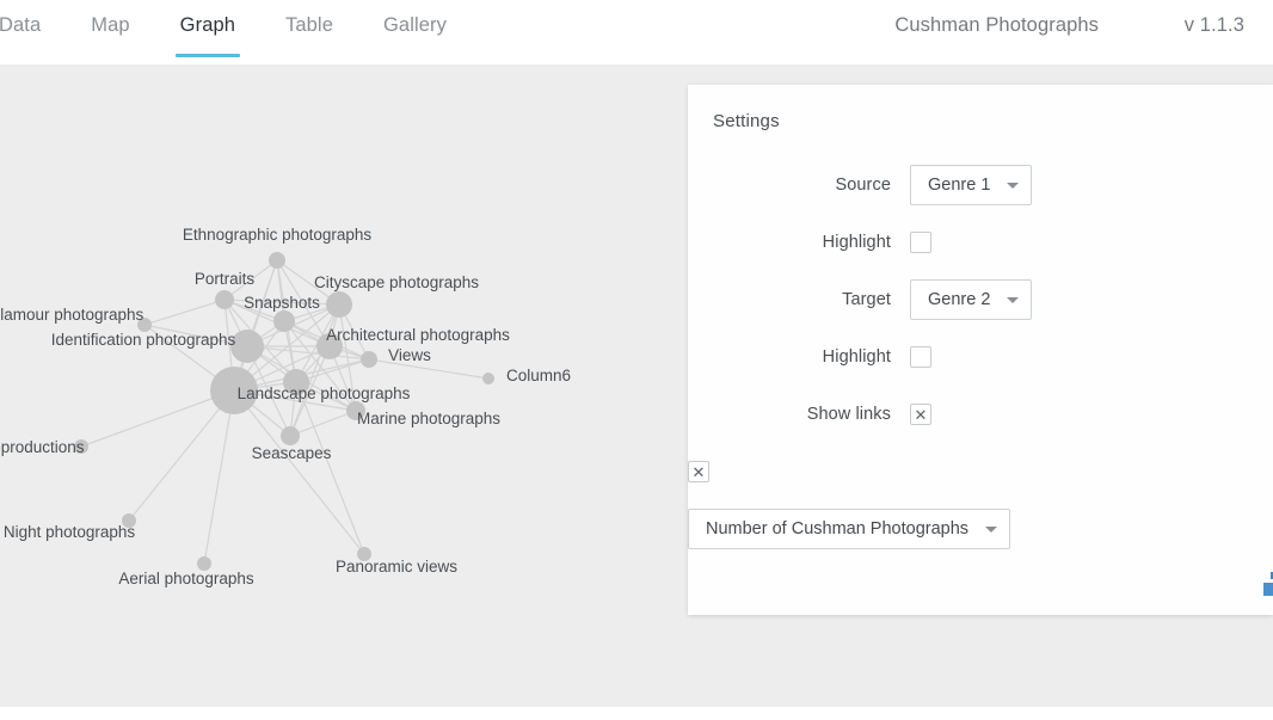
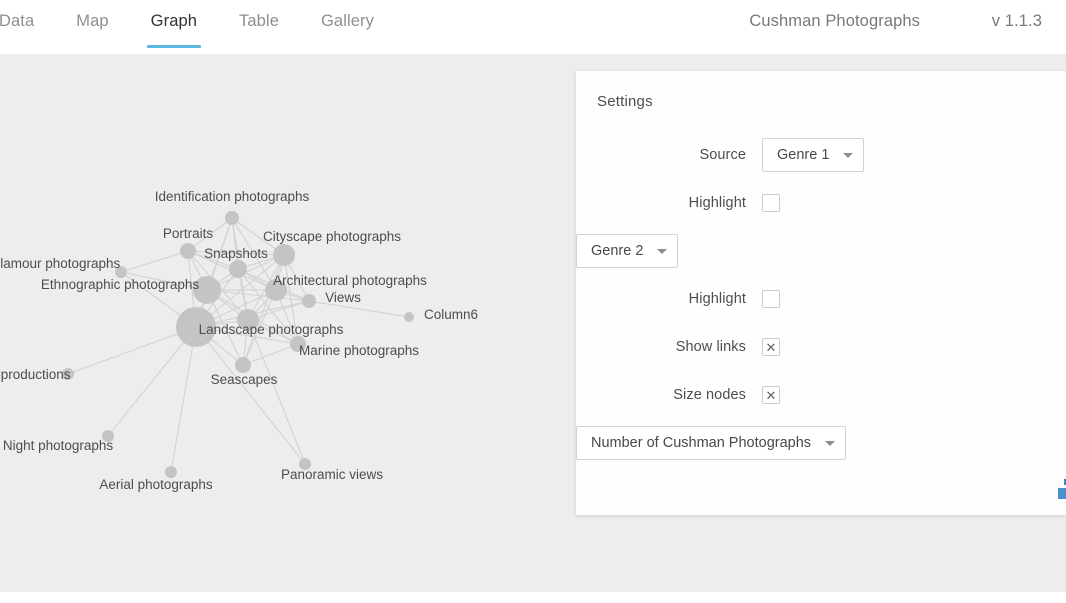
  Data
  Map
  Graph
  Table
  Gallery
  Cushman Photographs
  v 1.1.3
- Ethnographic photographs
+ Identification photographs
  Portraits
  Cityscape photographs
  Snapshots
  lamour photographs
- Identification photographs
+ Ethnographic photographs
  Architectural photographs
  Views
  Column6
  Landscape photographs
  Marine photographs
  productions
  Seascapes
  Night photographs
  Aerial photographs
  Panoramic views
  Settings
  Source
  Genre 1
  Highlight
- Target
  Genre 2
  Highlight
  Show links
  ✕
+ Size nodes
  ✕
  Number of Cushman Photographs
